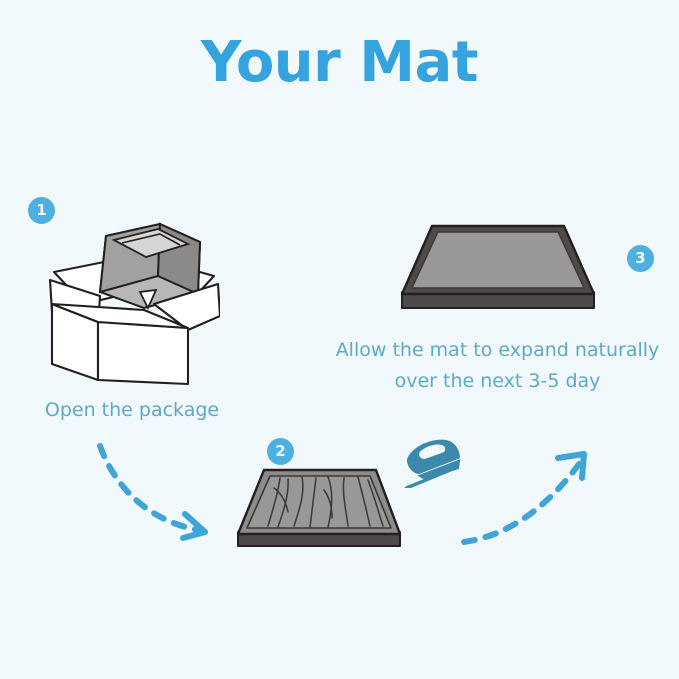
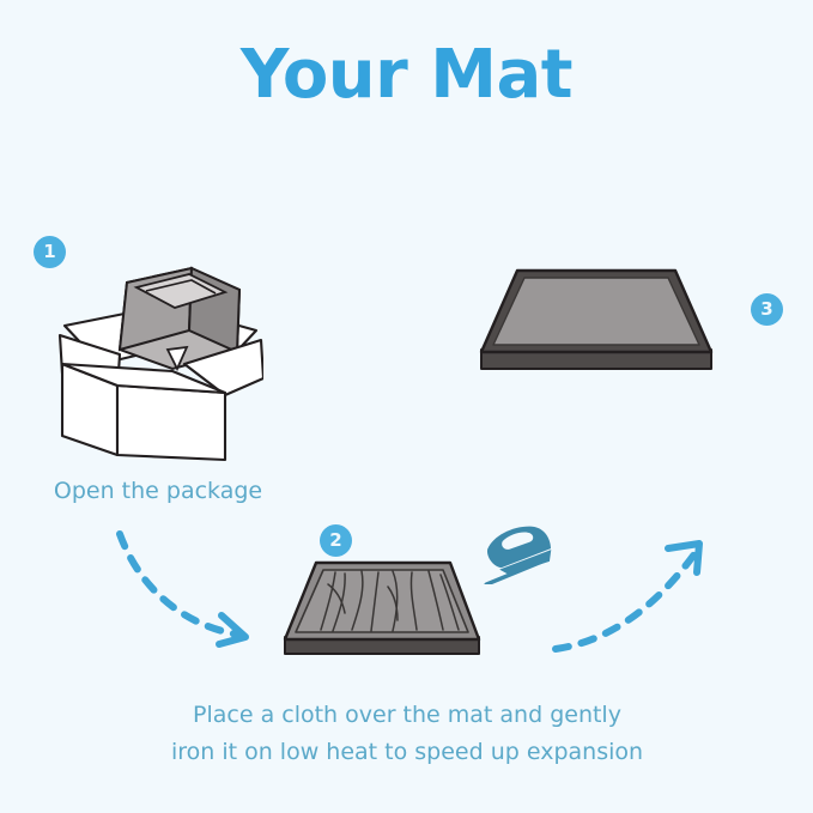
  Your Mat
  1
  Open the package
  2
+ Place a cloth over the mat and gently
+ iron it on low heat to speed up expansion
  3
- Allow the mat to expand naturally
- over the next 3-5 day
